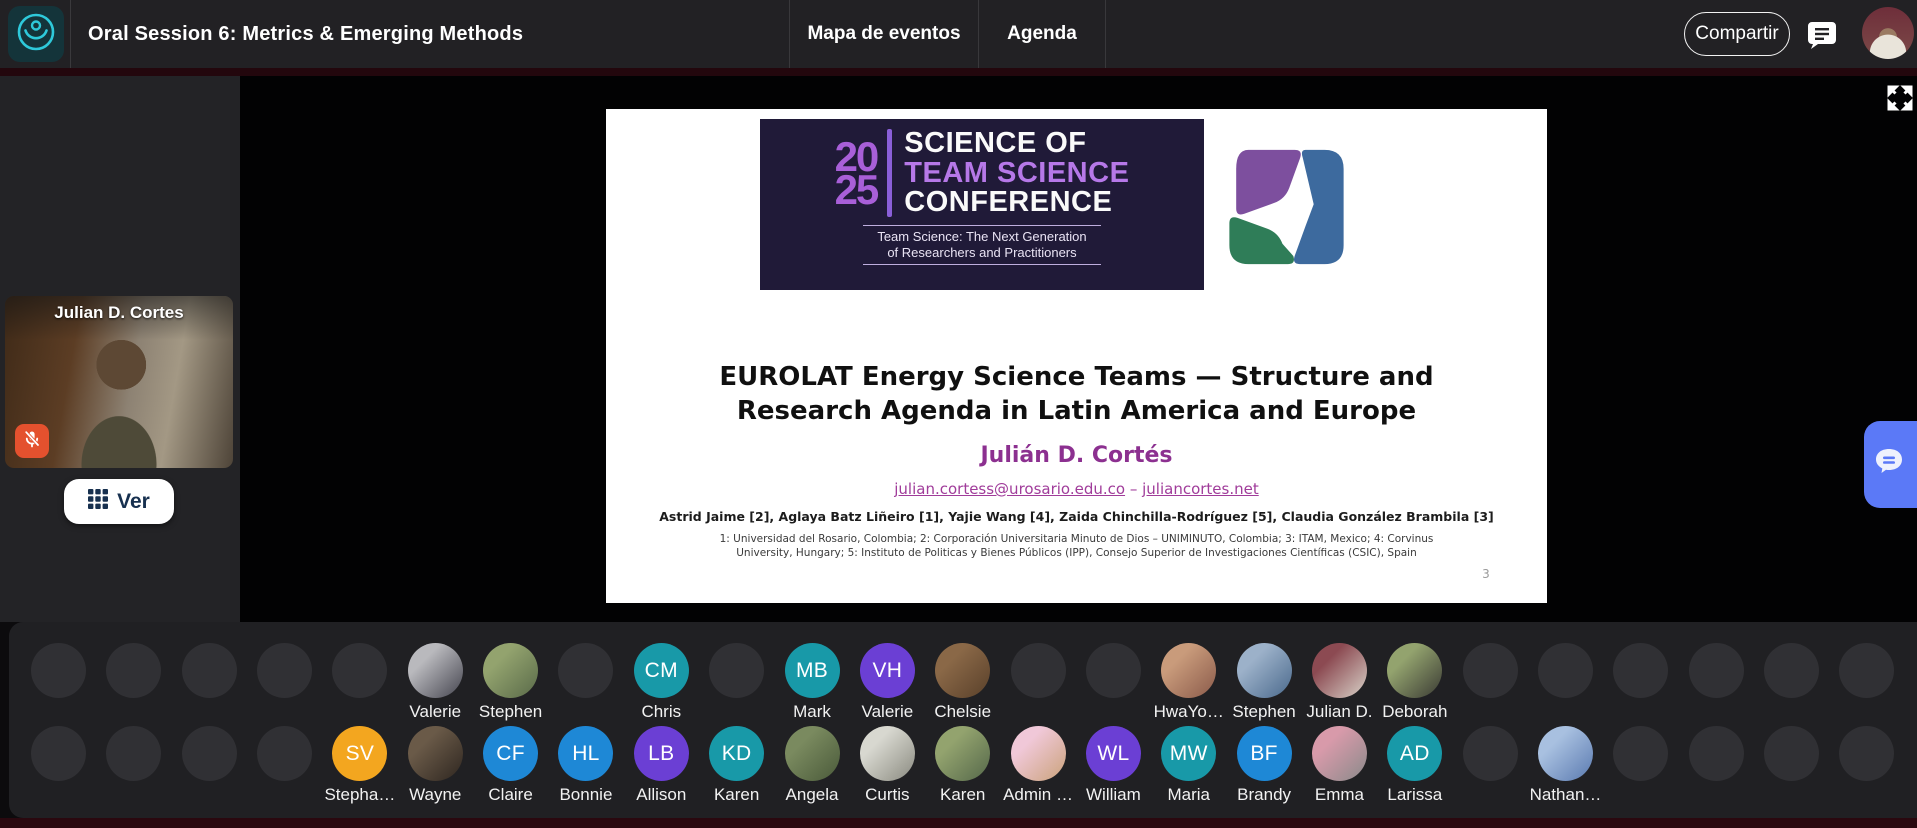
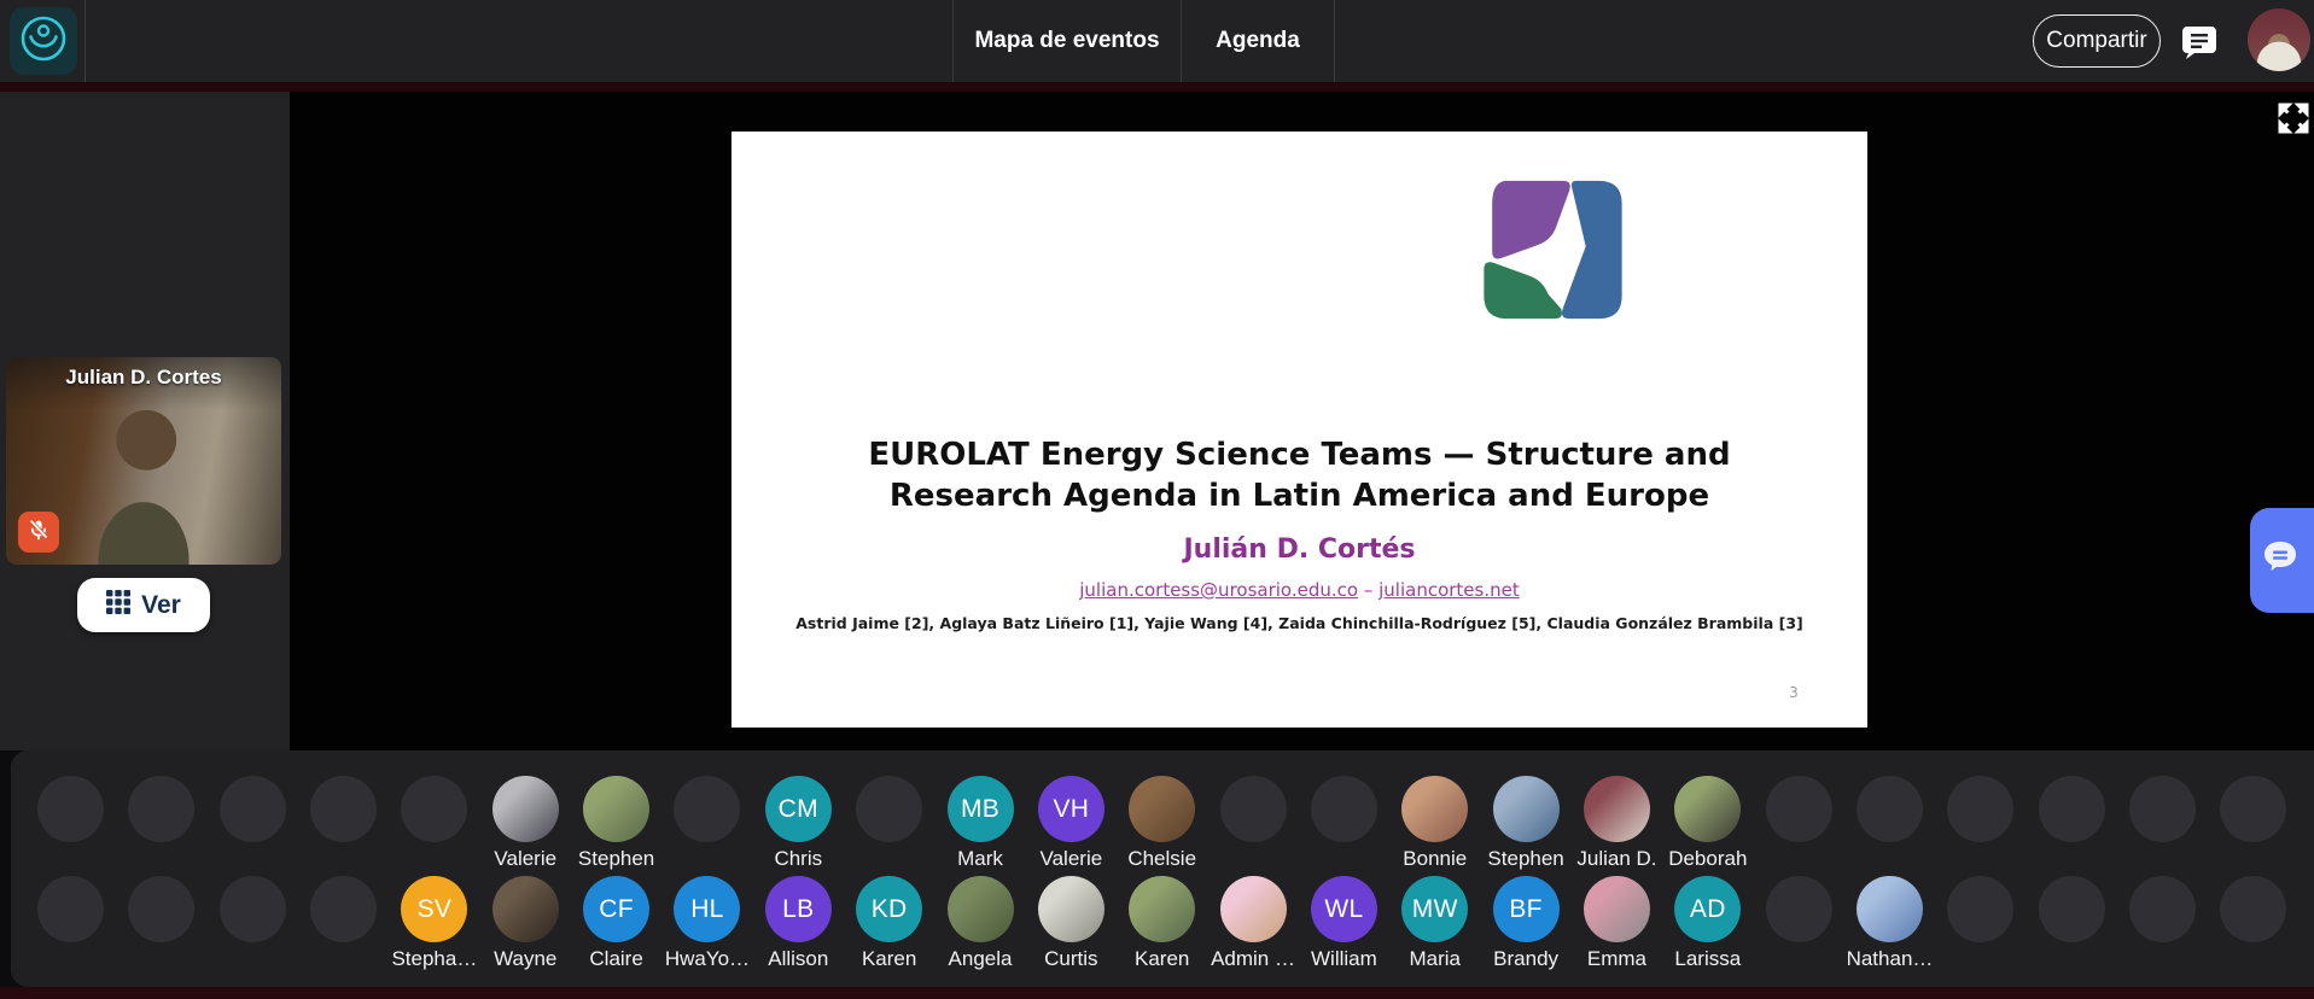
- Oral Session 6: Metrics & Emerging Methods
  Mapa de eventos
  Agenda
  Compartir
  Julian D. Cortes
  Ver
- 20
- 25
- SCIENCE OF
- TEAM SCIENCE
- CONFERENCE
- Team Science: The Next Generation
- of Researchers and Practitioners
  EUROLAT Energy Science Teams — Structure and
  Research Agenda in Latin America and Europe
  Julián D. Cortés
  julian.cortess@urosario.edu.co – juliancortes.net
  Astrid Jaime [2], Aglaya Batz Liñeiro [1], Yajie Wang [4], Zaida Chinchilla-Rodríguez [5], Claudia González Brambila [3]
- 1: Universidad del Rosario, Colombia; 2: Corporación Universitaria Minuto de Dios – UNIMINUTO, Colombia; 3: ITAM, Mexico; 4: Corvinus University, Hungary; 5: Instituto de Politicas y Bienes Públicos (IPP), Consejo Superior de Investigaciones Científicas (CSIC), Spain
  3
  Valerie
  Stephen
  CM
  Chris
  MB
  Mark
  VH
  Valerie
  Chelsie
- HwaYo…
+ Bonnie
  Stephen
  Julian D.
  Deborah
  SV
  Stepha…
  Wayne
  CF
  Claire
  HL
- Bonnie
+ HwaYo…
  LB
  Allison
  KD
  Karen
  Angela
  Curtis
  Karen
  Admin …
  WL
  William
  MW
  Maria
  BF
  Brandy
  Emma
  AD
  Larissa
  Nathan…
